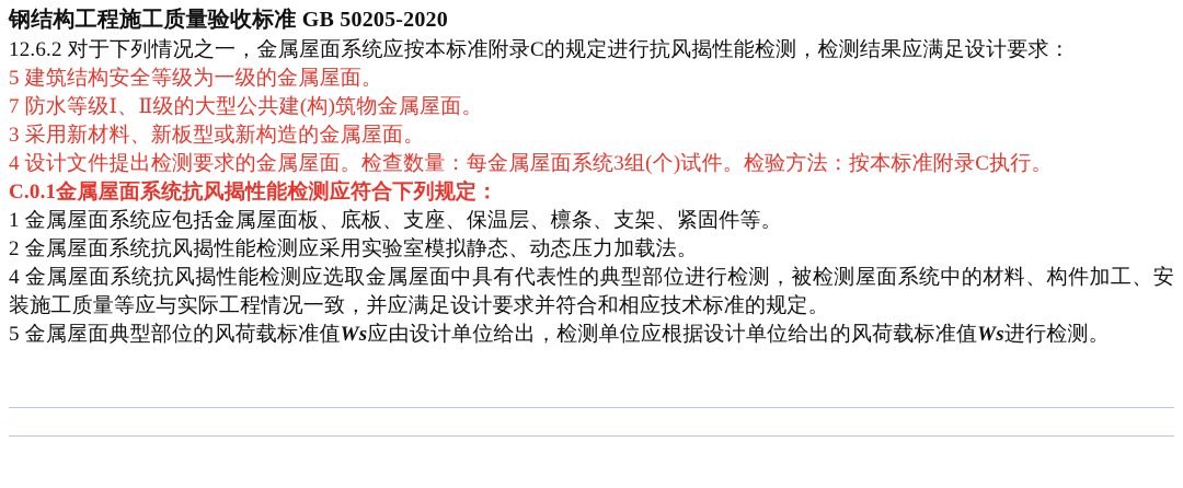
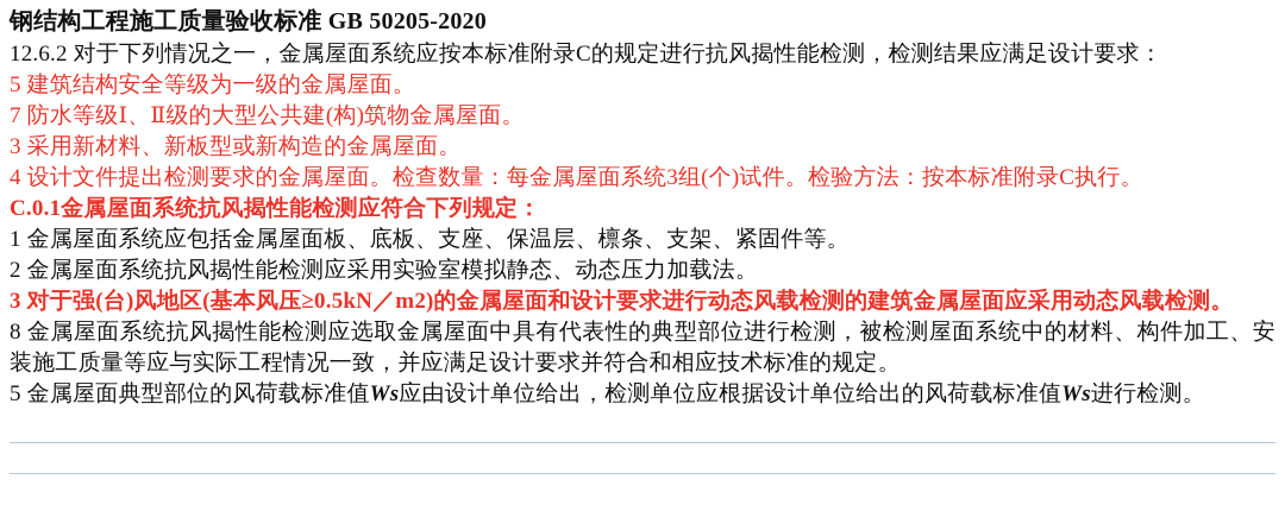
  钢结构工程施工质量验收标准 GB 50205-2020
  12.6.2 对于下列情况之一，金属屋面系统应按本标准附录C的规定进行抗风揭性能检测，检测结果应满足设计要求：
  5 建筑结构安全等级为一级的金属屋面。
  7 防水等级Ⅰ、Ⅱ级的大型公共建(构)筑物金属屋面。
  3 采用新材料、新板型或新构造的金属屋面。
  4 设计文件提出检测要求的金属屋面。检查数量：每金属屋面系统3组(个)试件。检验方法：按本标准附录C执行。
  C.0.1金属屋面系统抗风揭性能检测应符合下列规定：
  1 金属屋面系统应包括金属屋面板、底板、支座、保温层、檩条、支架、紧固件等。
  2 金属屋面系统抗风揭性能检测应采用实验室模拟静态、动态压力加载法。
+ 3 对于强(台)风地区(基本风压≥0.5kN／m2)的金属屋面和设计要求进行动态风载检测的建筑金属屋面应采用动态风载检测。
- 4 金属屋面系统抗风揭性能检测应选取金属屋面中具有代表性的典型部位进行检测，被检测屋面系统中的材料、构件加工、安装施工质量等应与实际工程情况一致，并应满足设计要求并符合和相应技术标准的规定。
+ 8 金属屋面系统抗风揭性能检测应选取金属屋面中具有代表性的典型部位进行检测，被检测屋面系统中的材料、构件加工、安装施工质量等应与实际工程情况一致，并应满足设计要求并符合和相应技术标准的规定。
  5 金属屋面典型部位的风荷载标准值Ws应由设计单位给出，检测单位应根据设计单位给出的风荷载标准值Ws进行检测。
